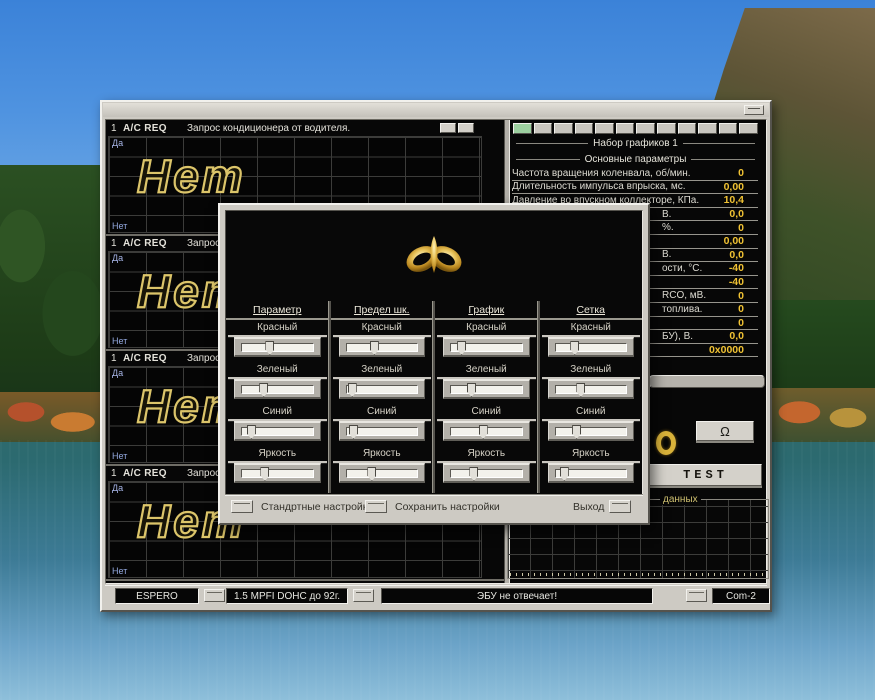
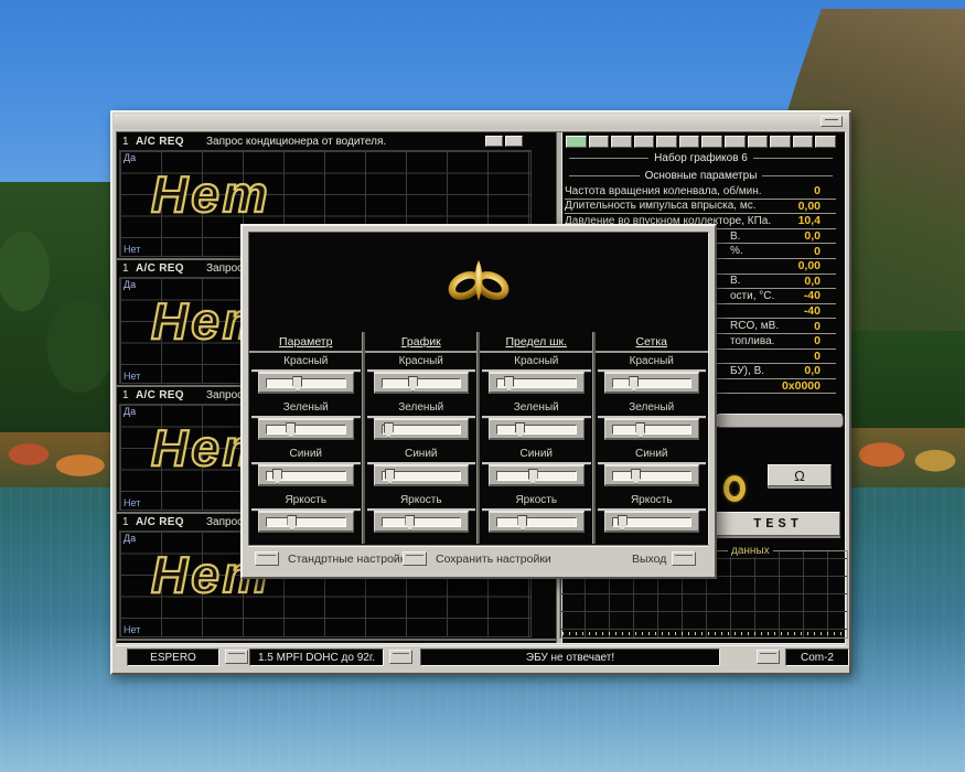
  1
  A/C REQ
  Запрос кондиционера от водителя.
  Да
  Нет
  Нет
  1
  A/C REQ
  Да
  Нет
  1
  A/C REQ
  Да
  Нет
  1
  A/C REQ
  Да
  Нет
- Набор графиков 1
+ Набор графиков 6
  Основные параметры
  Частота вращения коленвала, об/мин.
  0
  Длительность импульса впрыска, мс.
  0,00
  Давление во впускном коллекторе, КПа.
  10,4
  В.
  0,0
  %.
  0
  0,00
  В.
  0,0
  ости, °С.
  -40
  -40
  RCO, мВ.
  0
  топлива.
  0
  0
  БУ), В.
  0,0
  0x0000
  Ω
  TEST
  данных
  ESPERO
  1.5 MPFI DOHC до 92г.
  ЭБУ не отвечает!
  Com-2
  Параметр
  Красный
  Зеленый
  Синий
  Яркость
- Предел шк.
+ График
  Красный
  Зеленый
  Синий
  Яркость
- График
+ Предел шк.
  Красный
  Зеленый
  Синий
  Яркость
  Сетка
  Красный
  Зеленый
  Синий
  Яркость
  Стандртные настрой
  Сохранить настройки
  Выход
